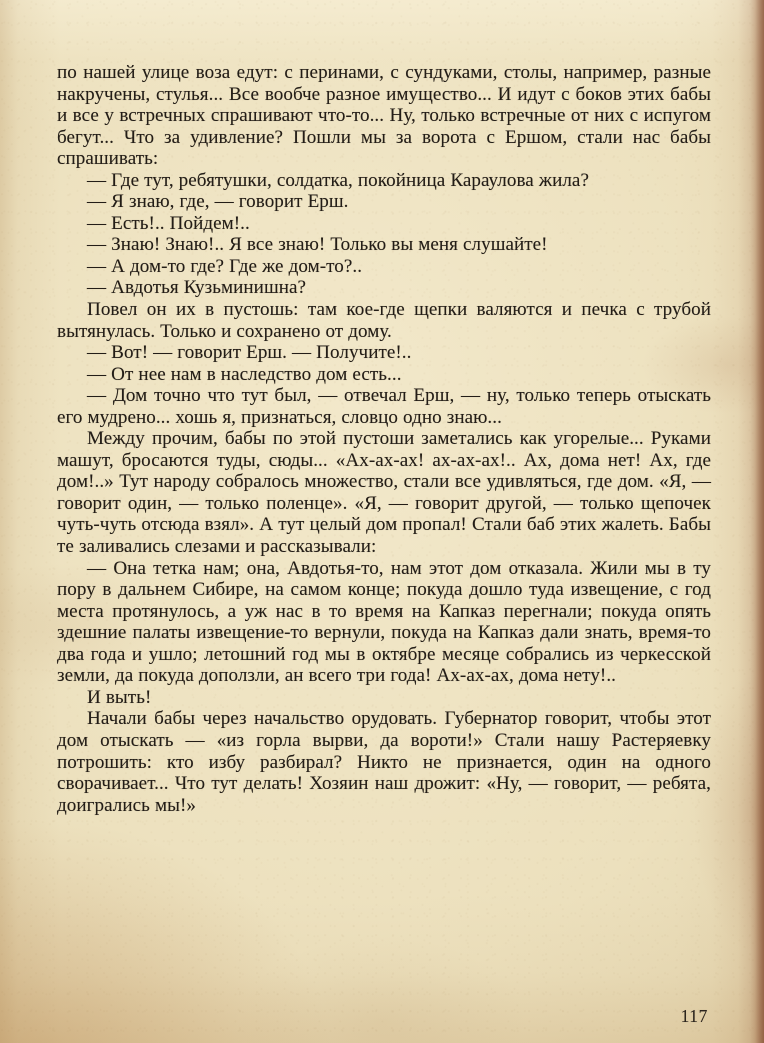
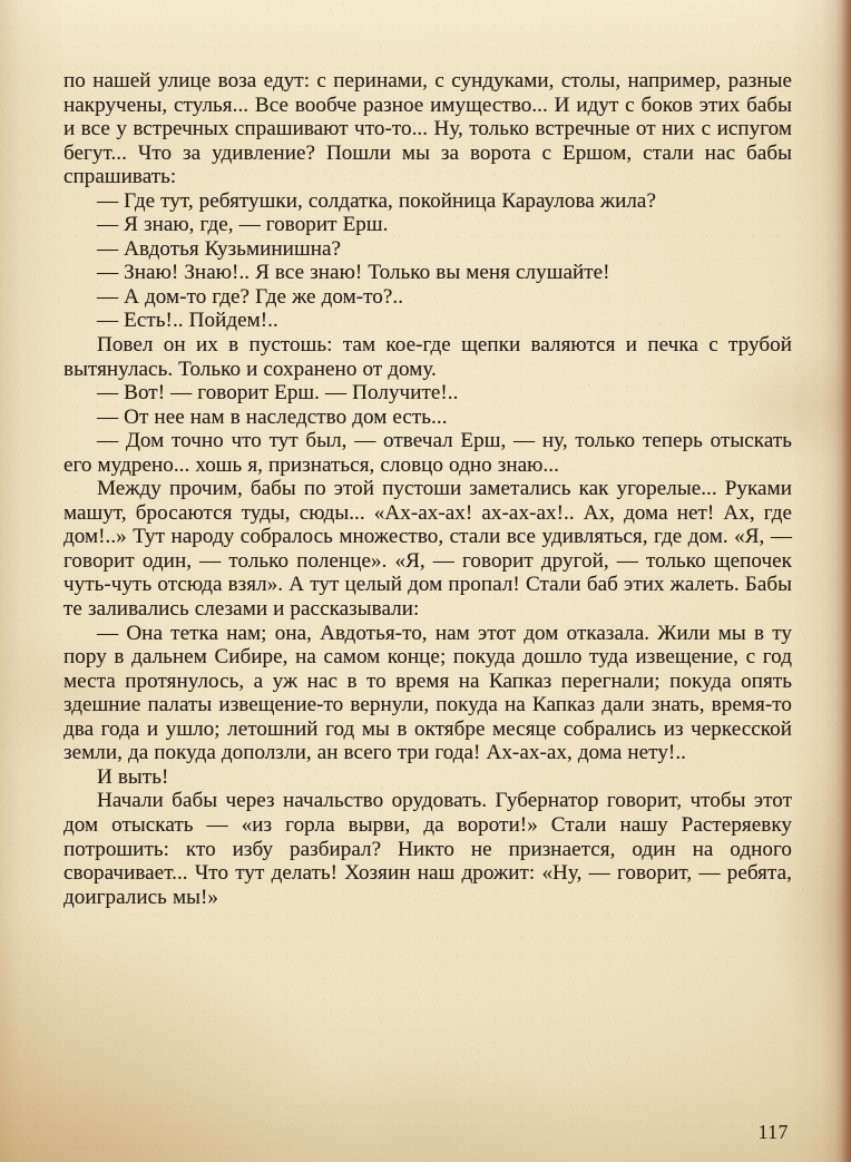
  по нашей улице воза едут: с перинами, с сундуками, столы, например, разные накручены, стулья... Все вообче разное имущество... И идут с боков этих бабы и все у встречных спрашивают что-то... Ну, только встречные от них с испугом бегут... Что за удивление? Пошли мы за ворота с Ершом, стали нас бабы спрашивать:
  — Где тут, ребятушки, солдатка, покойница Караулова жила?
  — Я знаю, где, — говорит Ерш.
- — Есть!.. Пойдем!..
+ — Авдотья Кузьминишна?
  — Знаю! Знаю!.. Я все знаю! Только вы меня слушайте!
  — А дом-то где? Где же дом-то?..
- — Авдотья Кузьминишна?
+ — Есть!.. Пойдем!..
  Повел он их в пустошь: там кое-где щепки валяются и печка с трубой вытянулась. Только и сохранено от дому.
  — Вот! — говорит Ерш. — Получите!..
  — От нее нам в наследство дом есть...
  — Дом точно что тут был, — отвечал Ерш, — ну, только теперь отыскать его мудрено... хошь я, признаться, словцо одно знаю...
  Между прочим, бабы по этой пустоши заметались как угорелые... Руками машут, бросаются туды, сюды... «Ах-ах-ах! ах-ах-ах!.. Ах, дома нет! Ах, где дом!..» Тут народу собралось множество, стали все удивляться, где дом. «Я, — говорит один, — только поленце». «Я, — говорит другой, — только щепочек чуть-чуть отсюда взял». А тут целый дом пропал! Стали баб этих жалеть. Бабы те заливались слезами и рассказывали:
  — Она тетка нам; она, Авдотья-то, нам этот дом отказала. Жили мы в ту пору в дальнем Сибире, на самом конце; покуда дошло туда извещение, с год места протянулось, а уж нас в то время на Капказ перегнали; покуда опять здешние палаты извещение-то вернули, покуда на Капказ дали знать, время-то два года и ушло; летошний год мы в октябре месяце собрались из черкесской земли, да покуда доползли, ан всего три года! Ах-ах-ах, дома нету!..
  И выть!
  Начали бабы через начальство орудовать. Губернатор говорит, чтобы этот дом отыскать — «из горла вырви, да вороти!» Стали нашу Растеряевку потрошить: кто избу разбирал? Никто не признается, один на одного сворачивает... Что тут делать! Хозяин наш дрожит: «Ну, — говорит, — ребята, доигрались мы!»
  117
